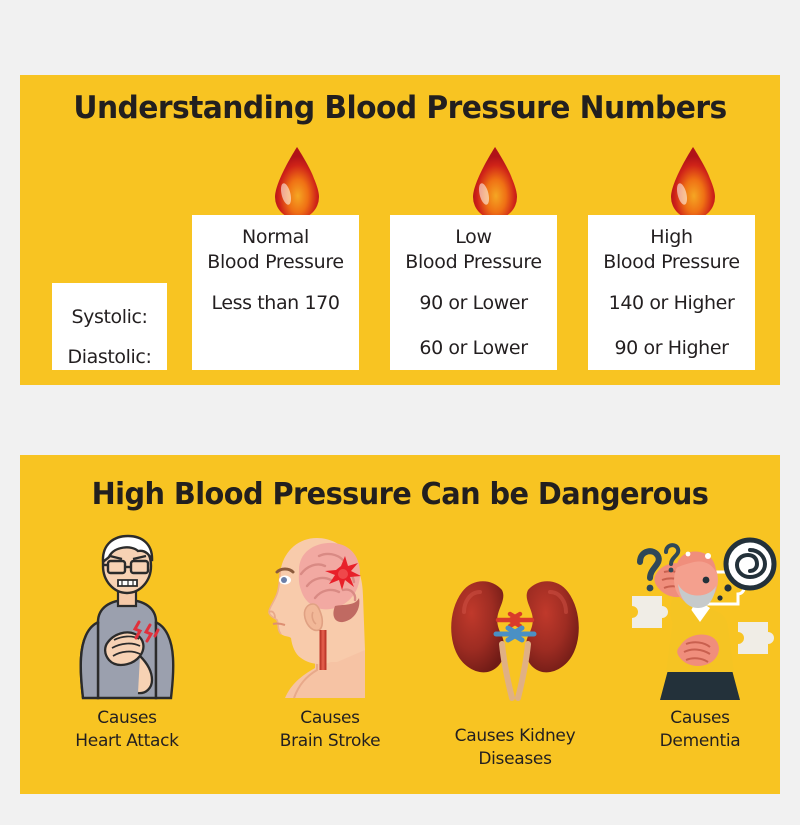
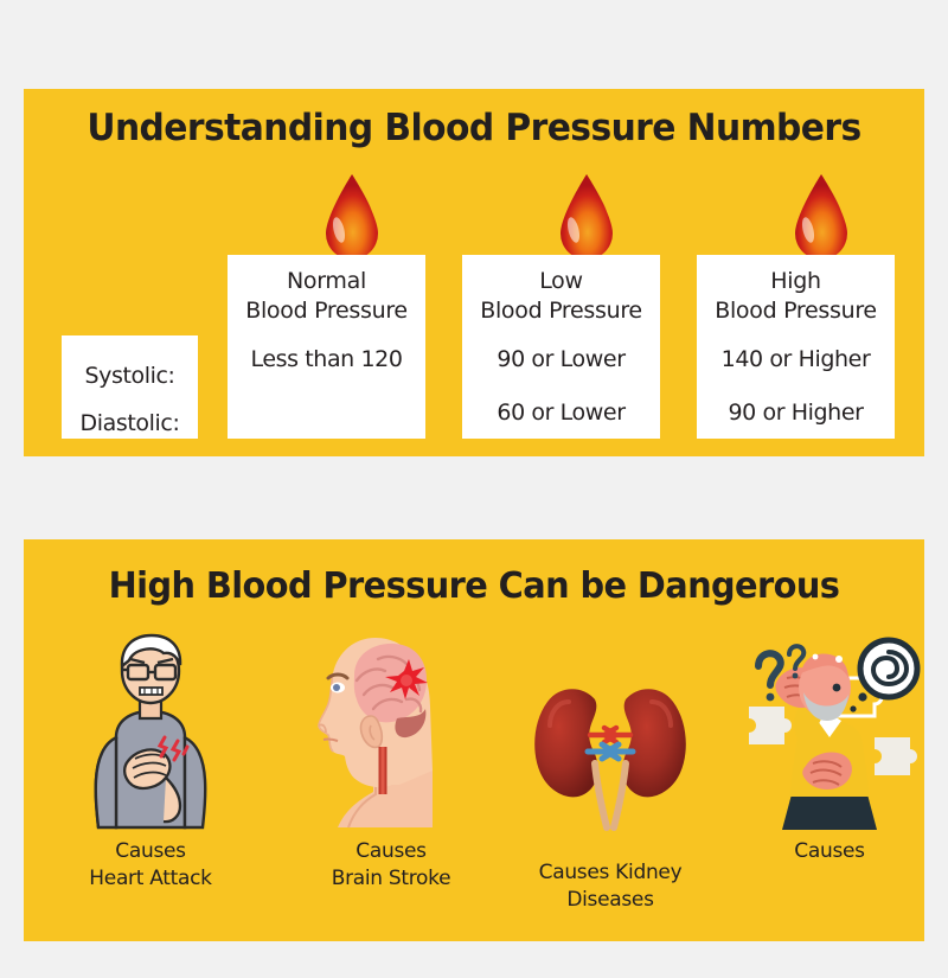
  Understanding Blood Pressure Numbers
  Systolic:
  Diastolic:
  Normal
  Blood Pressure
- Less than 170
+ Less than 120
  Low
  Blood Pressure
  90 or Lower
  60 or Lower
  High
  Blood Pressure
  140 or Higher
  90 or Higher
  High Blood Pressure Can be Dangerous
  Causes
  Heart Attack
  Causes
  Brain Stroke
  Causes Kidney
  Diseases
  Causes
- Dementia
